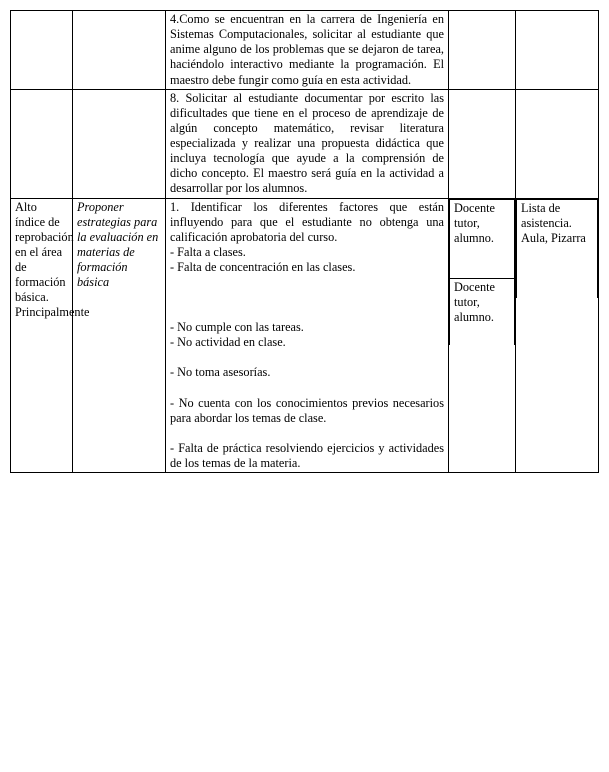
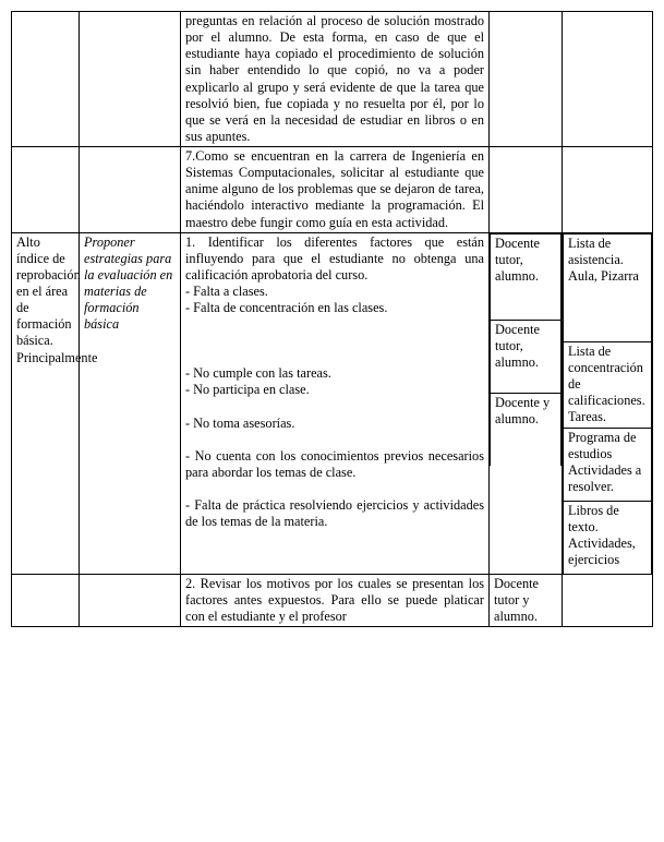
+ 		preguntas en relación al proceso de solución mostrado por el alumno. De esta forma, en caso de que el estudiante haya copiado el procedimiento de solución sin haber entendido lo que copió, no va a poder explicarlo al grupo y será evidente de que la tarea que resolvió bien, fue copiada y no resuelta por él, por lo que se verá en la necesidad de estudiar en libros o en sus apuntes.
- 		4.Como se encuentran en la carrera de Ingeniería en Sistemas Computacionales, solicitar al estudiante que anime alguno de los problemas que se dejaron de tarea, haciéndolo interactivo mediante la programación. El maestro debe fungir como guía en esta actividad.
+ 		7.Como se encuentran en la carrera de Ingeniería en Sistemas Computacionales, solicitar al estudiante que anime alguno de los problemas que se dejaron de tarea, haciéndolo interactivo mediante la programación. El maestro debe fungir como guía en esta actividad.
- 		8. Solicitar al estudiante documentar por escrito las dificultades que tiene en el proceso de aprendizaje de algún concepto matemático, revisar literatura especializada y realizar una propuesta didáctica que incluya tecnología que ayude a la comprensión de dicho concepto. El maestro será guía en la actividad a desarrollar por los alumnos.
- Alto índice de reprobación en el área de formación básica. Principalmente	Proponer estrategias para la evaluación en materias de formación básica	1. Identificar los diferentes factores que están influyendo para que el estudiante no obtenga una calificación aprobatoria del curso. - Falta a clases. - Falta de concentración en las clases. - No cumple con las tareas. - No actividad en clase. - No toma asesorías. - No cuenta con los conocimientos previos necesarios para abordar los temas de clase. - Falta de práctica resolviendo ejercicios y actividades de los temas de la materia.
+ Alto índice de reprobación en el área de formación básica. Principalmente	Proponer estrategias para la evaluación en materias de formación básica	1. Identificar los diferentes factores que están influyendo para que el estudiante no obtenga una calificación aprobatoria del curso. - Falta a clases. - Falta de concentración en las clases. - No cumple con las tareas. - No participa en clase. - No toma asesorías. - No cuenta con los conocimientos previos necesarios para abordar los temas de clase. - Falta de práctica resolviendo ejercicios y actividades de los temas de la materia.
  Docente tutor, alumno.
  Docente tutor, alumno.
+ Docente y alumno.
  Lista de asistencia. Aula, Pizarra
+ Lista de concentración de calificaciones. Tareas.
+ Programa de estudios Actividades a resolver.
+ Libros de texto. Actividades, ejercicios
+ 		2. Revisar los motivos por los cuales se presentan los factores antes expuestos. Para ello se puede platicar con el estudiante y el profesor	Docente tutor y alumno.
